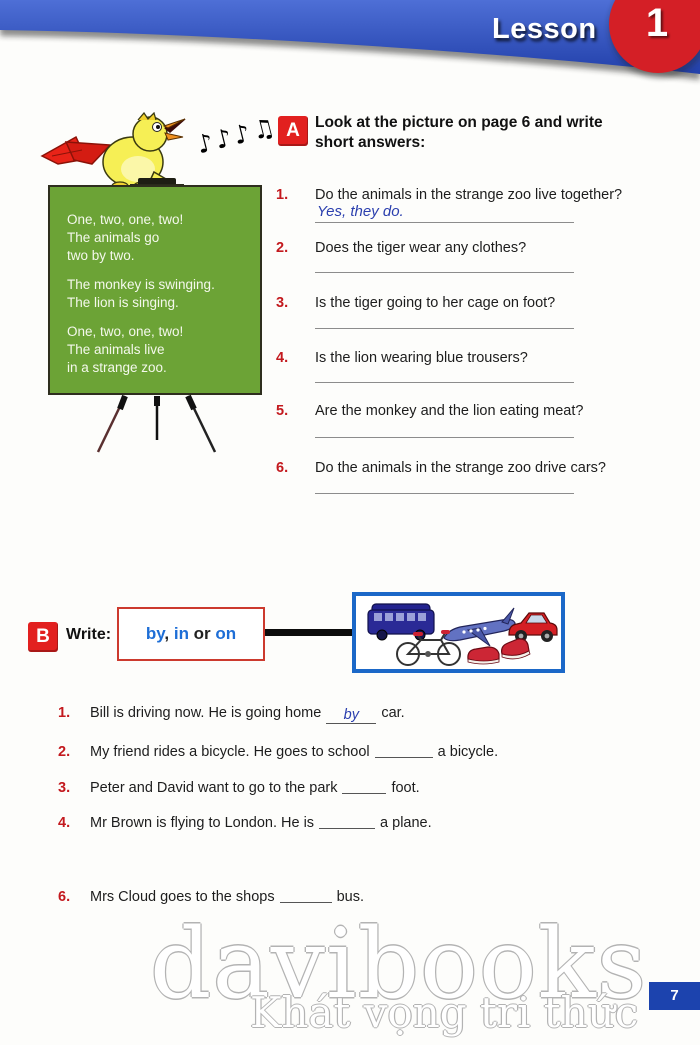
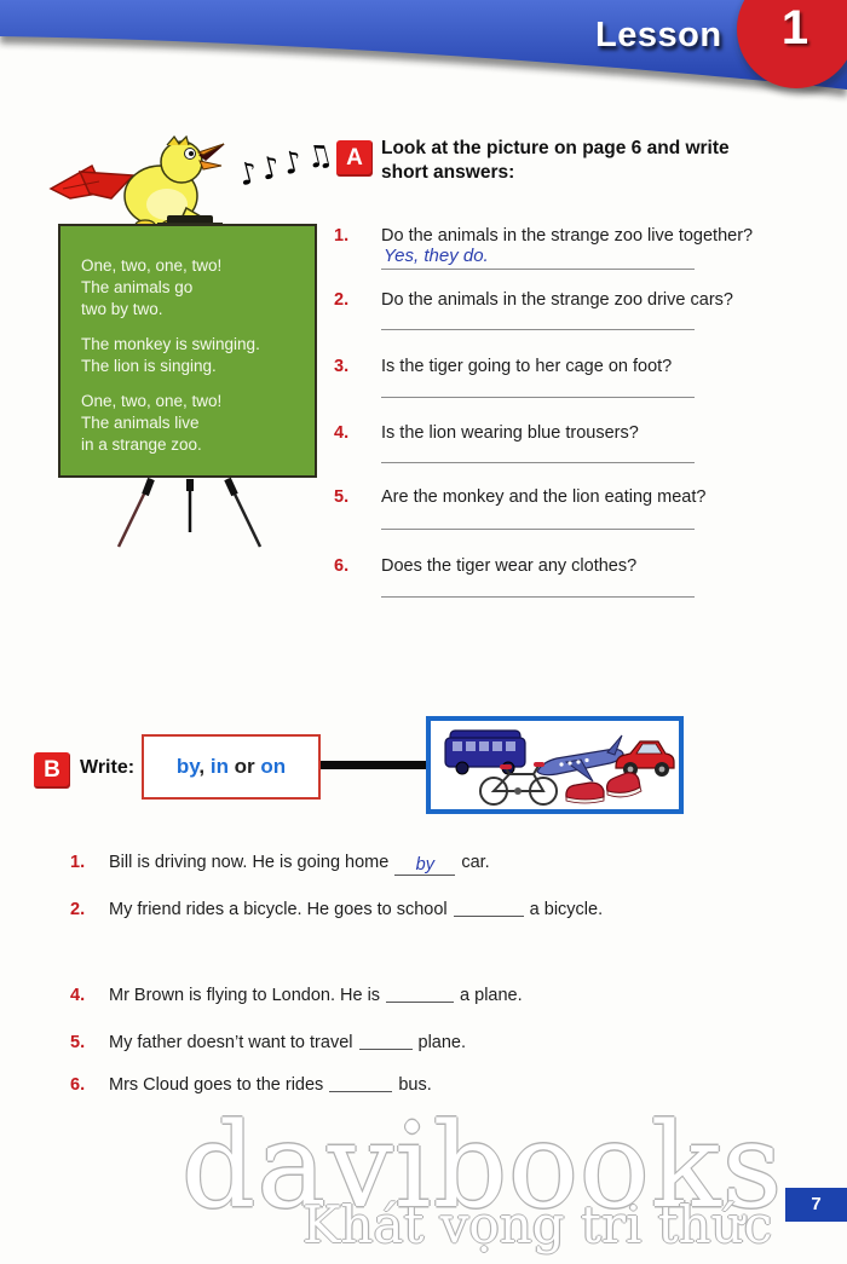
  Lesson
  1
  One, two, one, two!
  The animals go
  two by two.
  The monkey is swinging.
  The lion is singing.
  One, two, one, two!
  The animals live
  in a strange zoo.
  A
  Look at the picture on page 6 and write short answers:
  1. Do the animals in the strange zoo live together?
  Yes, they do.
- 2. Does the tiger wear any clothes?
+ 2. Do the animals in the strange zoo drive cars?
  3. Is the tiger going to her cage on foot?
  4. Is the lion wearing blue trousers?
  5. Are the monkey and the lion eating meat?
- 6. Do the animals in the strange zoo drive cars?
+ 6. Does the tiger wear any clothes?
  B
  Write:
  by, in or on
  1. Bill is driving now. He is going home by car.
  2. My friend rides a bicycle. He goes to school a bicycle.
- 3. Peter and David want to go to the park foot.
  4. Mr Brown is flying to London. He is a plane.
+ 5. My father doesn’t want to travel plane.
- 6. Mrs Cloud goes to the shops bus.
+ 6. Mrs Cloud goes to the rides bus.
  davibooks
  Khát vọng tri thức
  7
